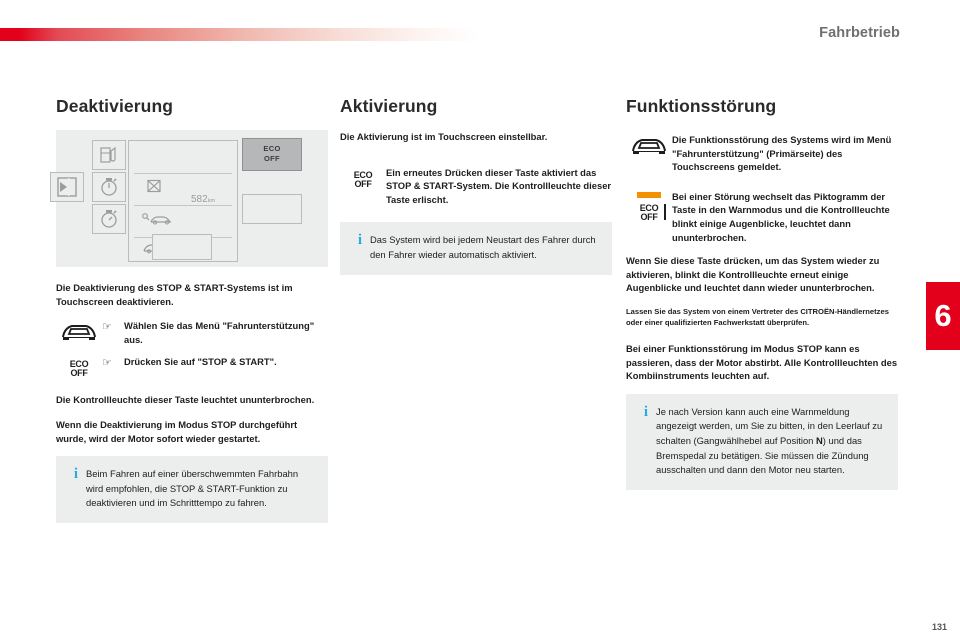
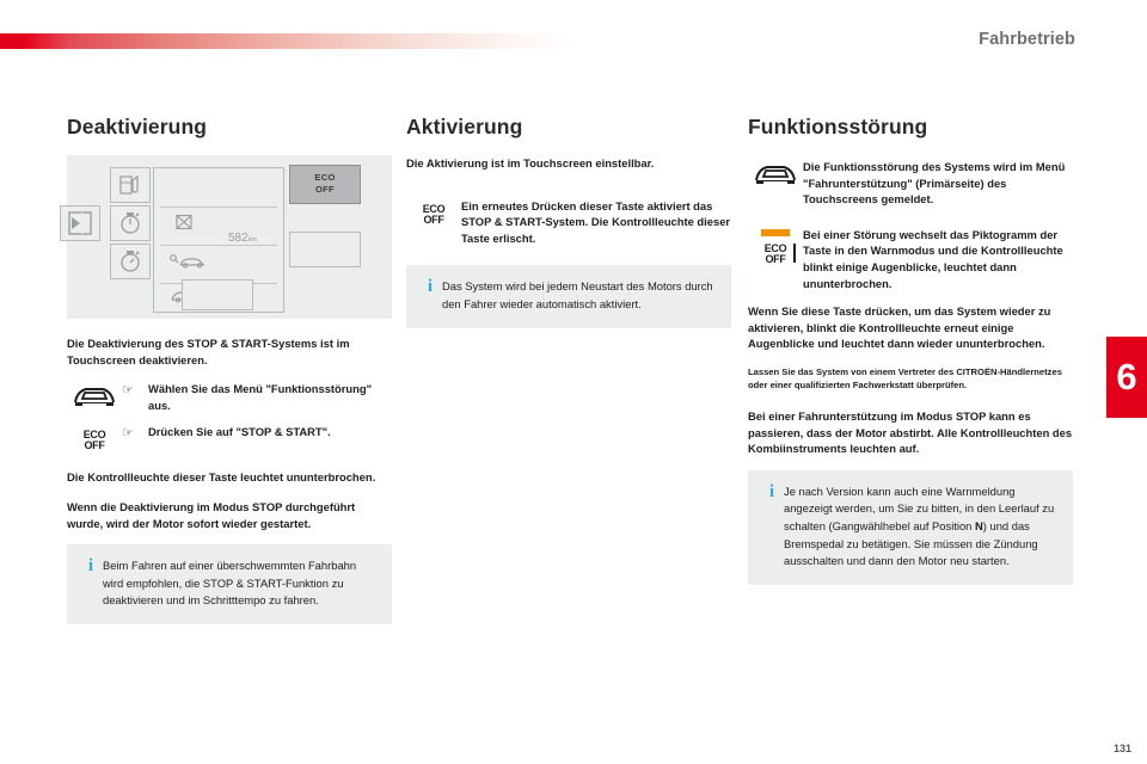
  Fahrbetrieb
  6
  131
  Deaktivierung
  ECO
  OFF
  Die Deaktivierung des STOP & START-Systems ist im Touchscreen deaktivieren.
  ☞
- Wählen Sie das Menü "Fahrunterstützung" aus.
+ Wählen Sie das Menü "Funktionsstörung" aus.
  ECO
  OFF
  ☞
  Drücken Sie auf "STOP & START".
  Die Kontrollleuchte dieser Taste leuchtet ununterbrochen.
  Wenn die Deaktivierung im Modus STOP durchgeführt wurde, wird der Motor sofort wieder gestartet.
  i
  Beim Fahren auf einer überschwemmten Fahrbahn wird empfohlen, die STOP & START-Funktion zu deaktivieren und im Schritttempo zu fahren.
  Aktivierung
  Die Aktivierung ist im Touchscreen einstellbar.
  ECO
  OFF
  Ein erneutes Drücken dieser Taste aktiviert das STOP & START-System. Die Kontrollleuchte dieser Taste erlischt.
  i
- Das System wird bei jedem Neustart des Fahrer durch den Fahrer wieder automatisch aktiviert.
+ Das System wird bei jedem Neustart des Motors durch den Fahrer wieder automatisch aktiviert.
  Funktionsstörung
  Die Funktionsstörung des Systems wird im Menü "Fahrunterstützung" (Primärseite) des Touchscreens gemeldet.
  ECO
  OFF
  Bei einer Störung wechselt das Piktogramm der Taste in den Warnmodus und die Kontrollleuchte blinkt einige Augenblicke, leuchtet dann ununterbrochen.
  Wenn Sie diese Taste drücken, um das System wieder zu aktivieren, blinkt die Kontrollleuchte erneut einige Augenblicke und leuchtet dann wieder ununterbrochen.
  Lassen Sie das System von einem Vertreter des CITROËN-Händlernetzes oder einer qualifizierten Fachwerkstatt überprüfen.
- Bei einer Funktionsstörung im Modus STOP kann es passieren, dass der Motor abstirbt. Alle Kontrollleuchten des Kombiinstruments leuchten auf.
+ Bei einer Fahrunterstützung im Modus STOP kann es passieren, dass der Motor abstirbt. Alle Kontrollleuchten des Kombiinstruments leuchten auf.
  i
  Je nach Version kann auch eine Warnmeldung angezeigt werden, um Sie zu bitten, in den Leerlauf zu schalten (Gangwählhebel auf Position N) und das Bremspedal zu betätigen. Sie müssen die Zündung ausschalten und dann den Motor neu starten.
